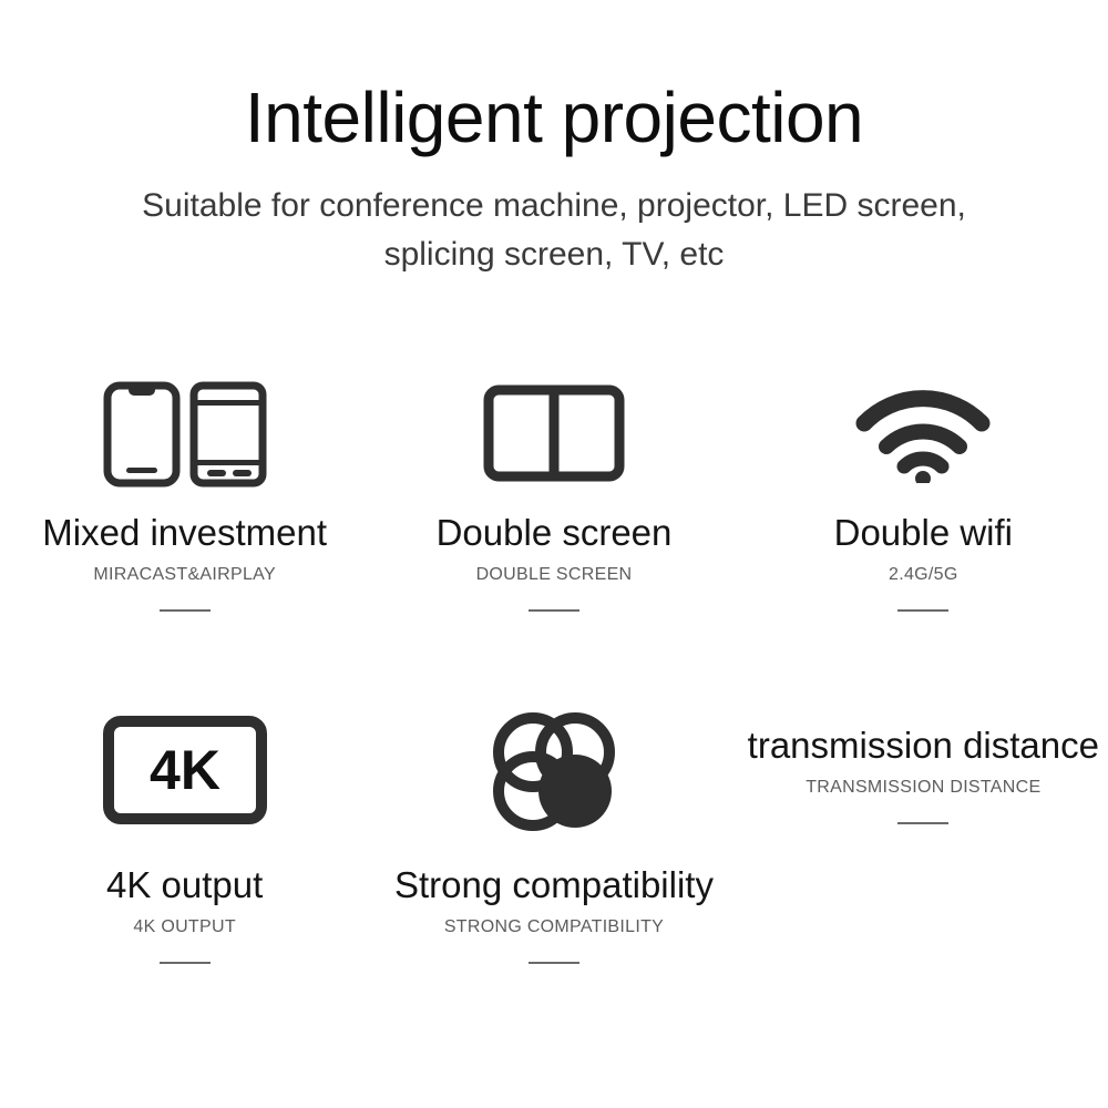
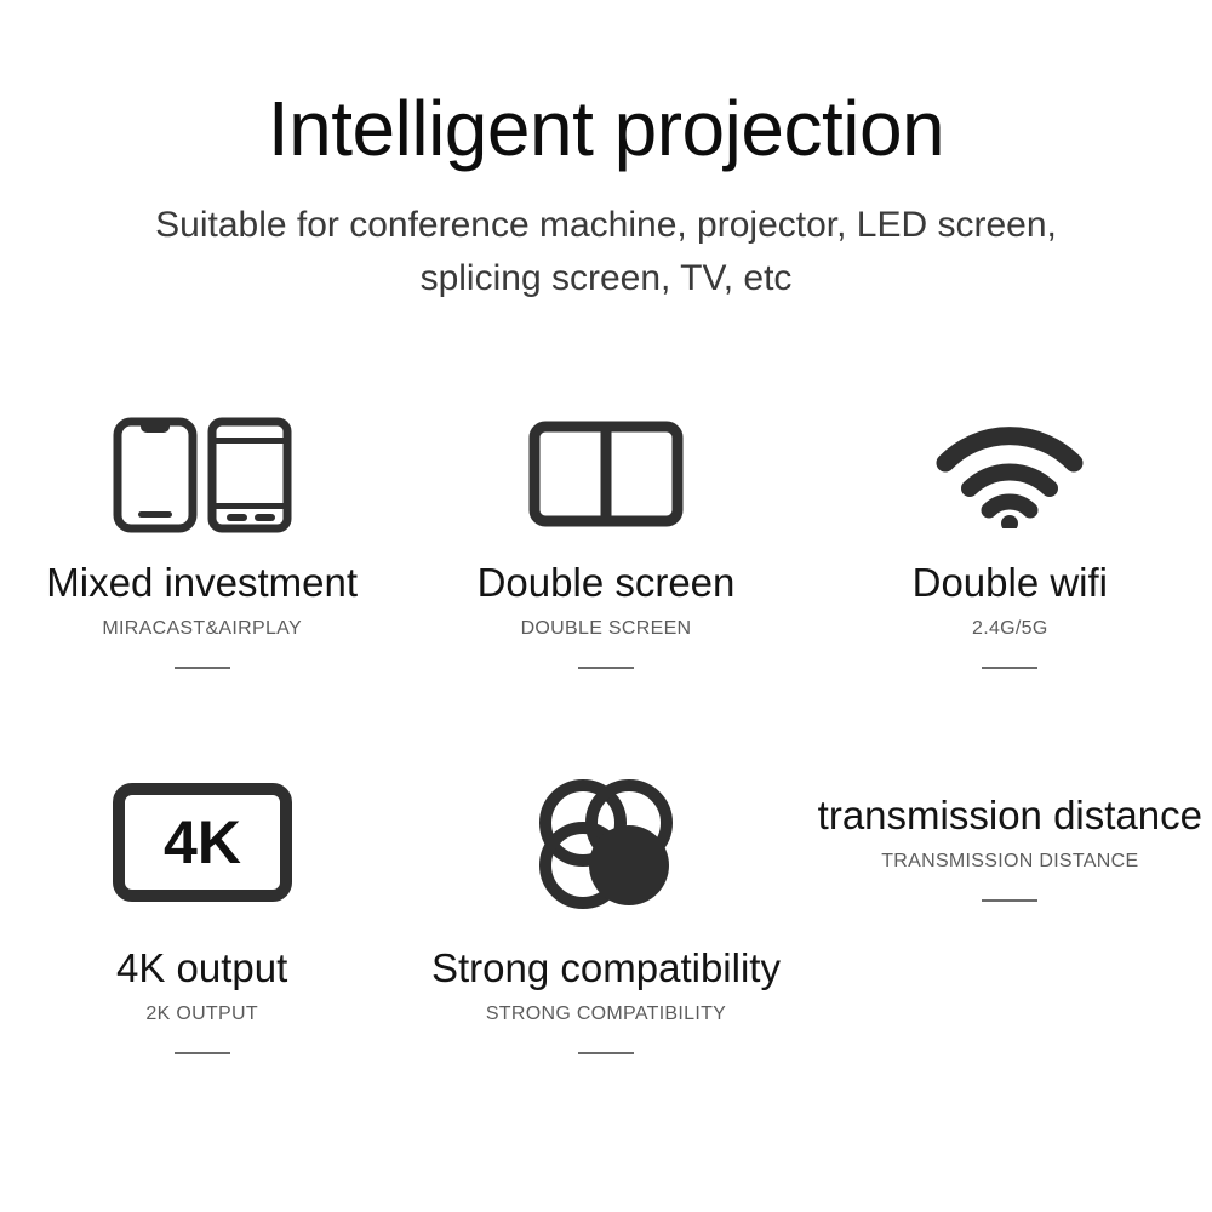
  Intelligent projection
  Suitable for conference machine, projector, LED screen,
  splicing screen, TV, etc
  Mixed investment
  MIRACAST&AIRPLAY
  Double screen
  DOUBLE SCREEN
  Double wifi
  2.4G/5G
  4K
  4K output
- 4K OUTPUT
+ 2K OUTPUT
  Strong compatibility
  STRONG COMPATIBILITY
  transmission distance
  TRANSMISSION DISTANCE
